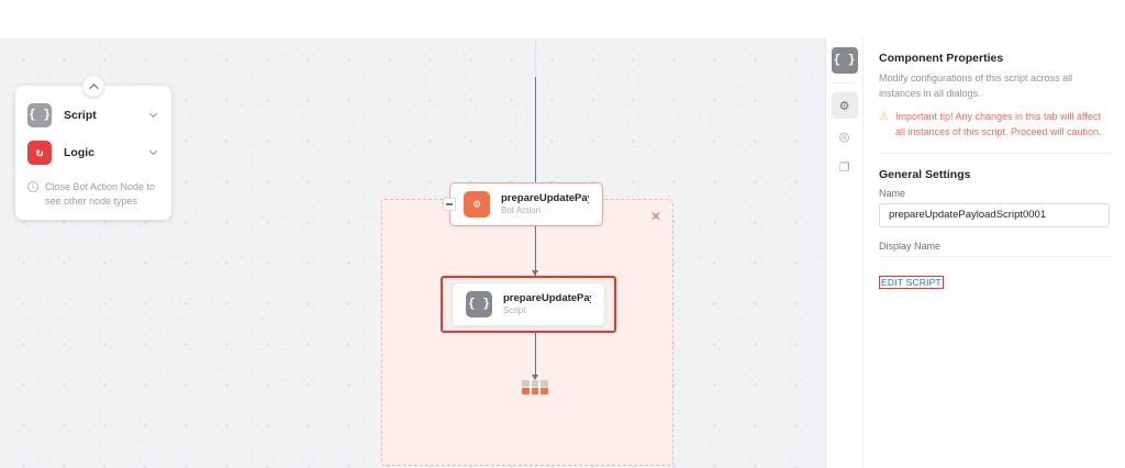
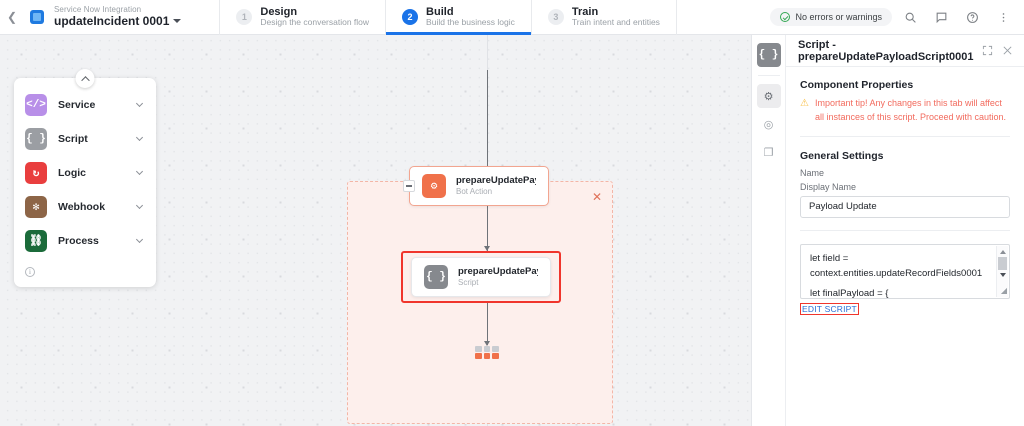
+ ❮
+ Service Now Integration
+ updateIncident 0001
+ 1
+ Design
+ Design the conversation flow
+ 2
+ Build
+ Build the business logic
+ 3
+ Train
+ Train intent and entities
+ No errors or warnings
  ✕
  ⚙
  prepareUpdatePa
  Bot Action
  { }
  prepareUpdatePa
  Script
+ </>
+ Service
  { }
  Script
  ↻
  Logic
+ ✻
+ Webhook
+ ⛓
+ Process
  i
- Close Bot Action Node to see other node types
  { }
  ⚙
  ◎
  ❐
+ Script - prepareUpdatePayloadScript0001
  Component Properties
- Modify configurations of this script across all instances in all dialogs.
  ⚠
- Important tip! Any changes in this tab will affect all instances of this script. Proceed will caution.
+ Important tip! Any changes in this tab will affect all instances of this script. Proceed with caution.
  General Settings
  Name
- prepareUpdatePayloadScript0001
  Display Name
+ Payload Update
+ let field =
+ context.entities.updateRecordFields0001
+ let finalPayload = {
+ ◢
  EDIT SCRIPT
